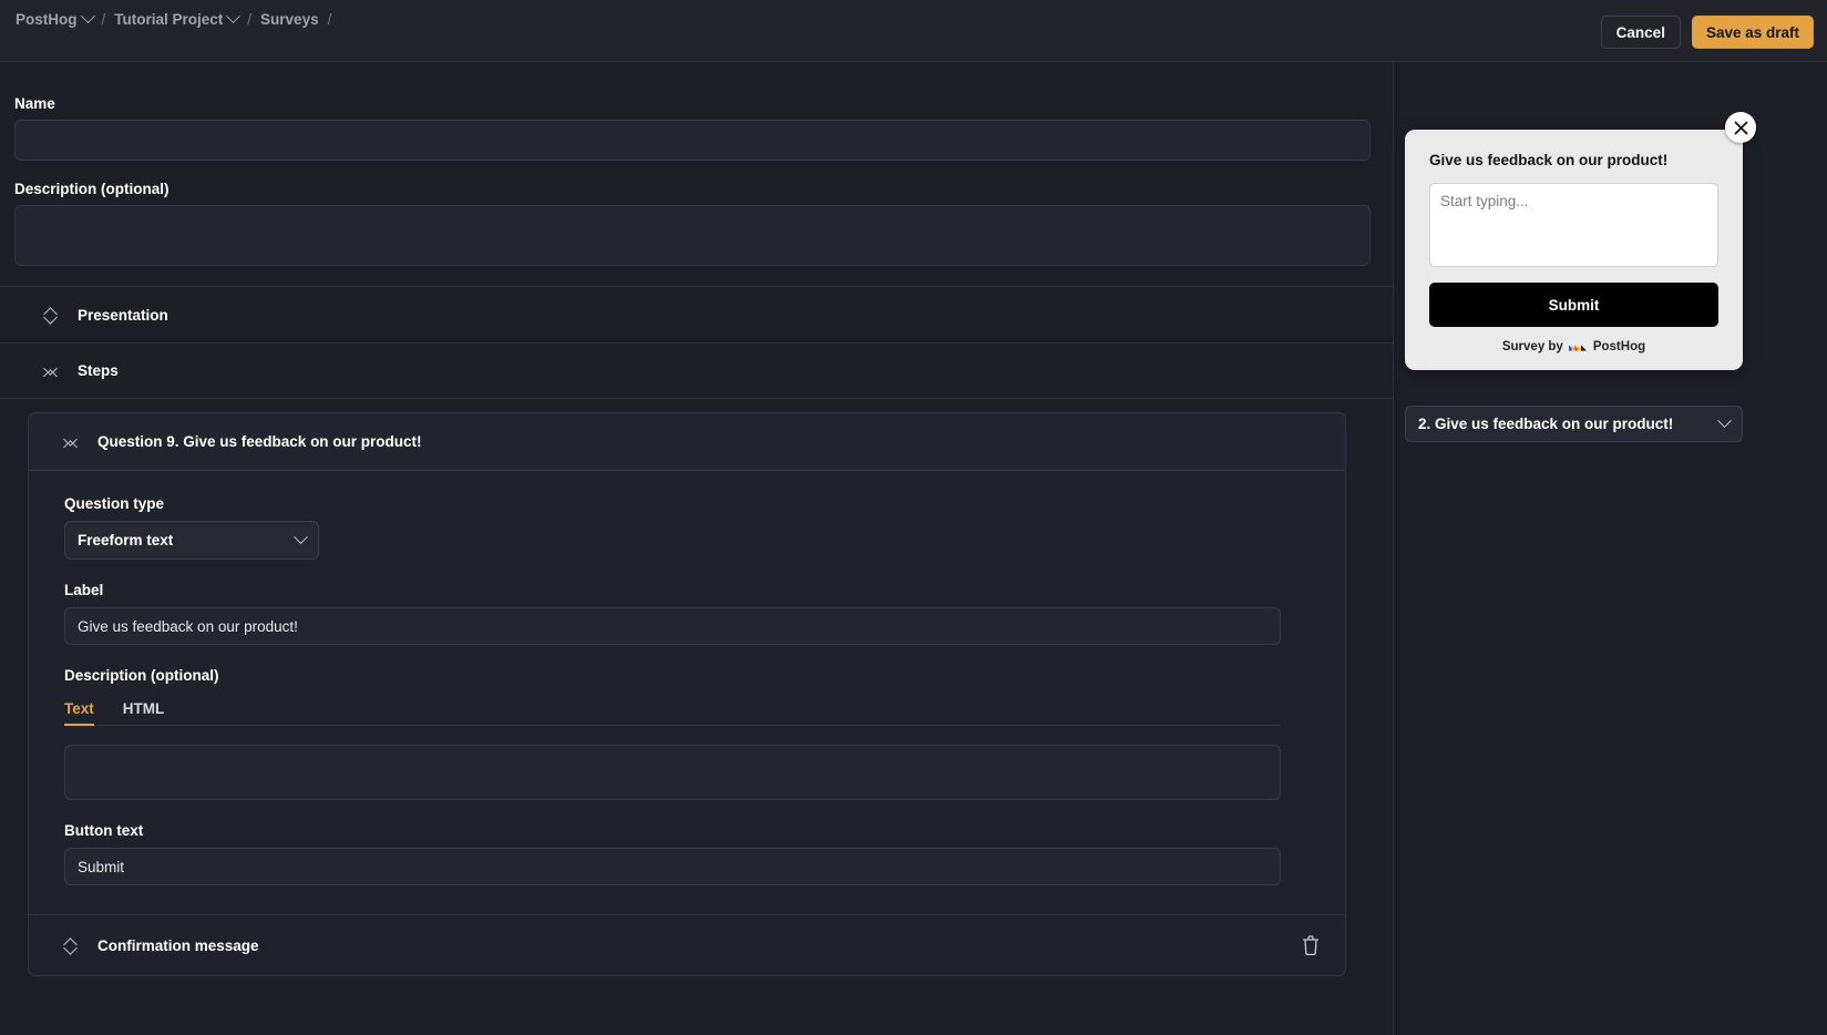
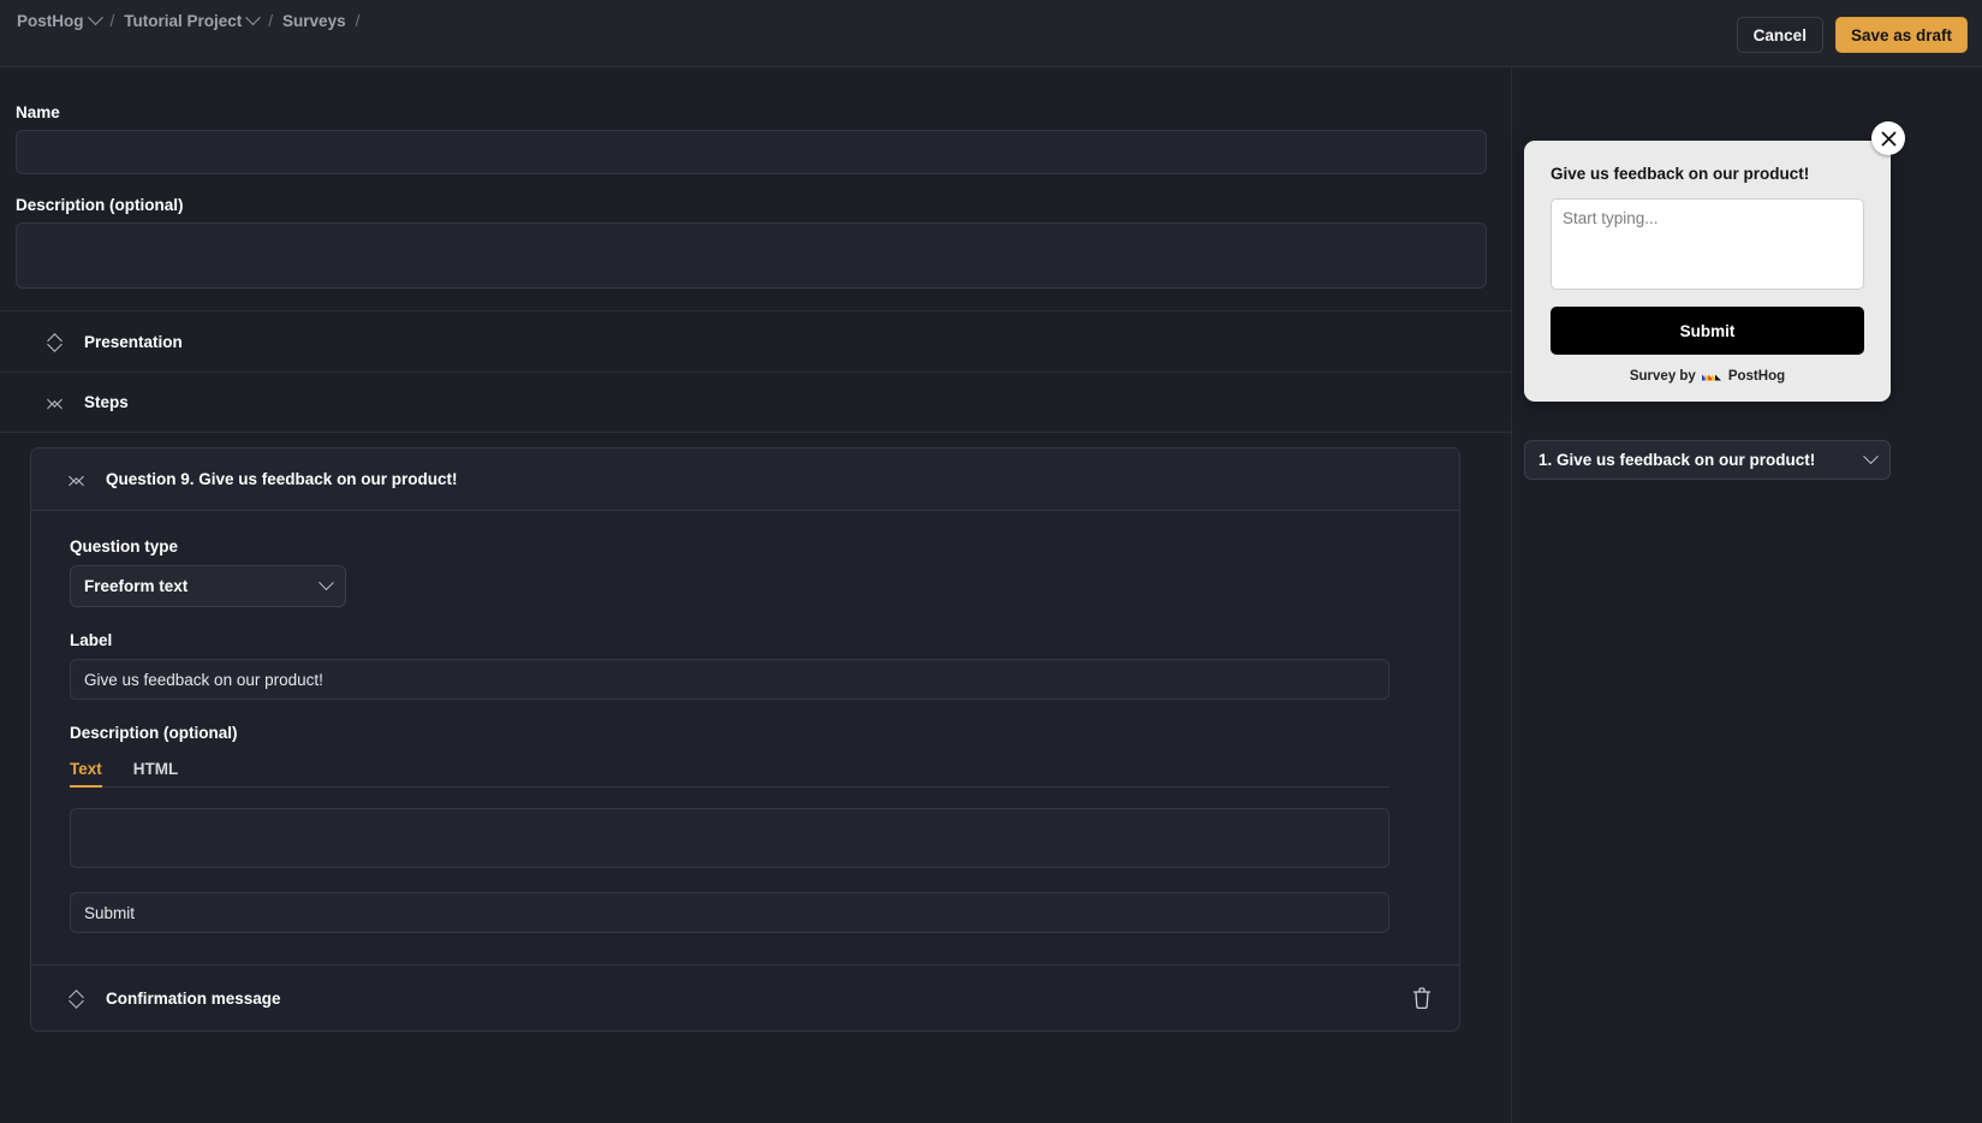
  PostHog
  /
  Tutorial Project
  /
  Surveys
  /
  Cancel
  Save as draft
  Name
  Description (optional)
  Presentation
  Steps
  Question 9. Give us feedback on our product!
  Question type
  Freeform text
  Label
  Give us feedback on our product!
  Description (optional)
  Text
  HTML
- Button text
  Submit
  Confirmation message
  Give us feedback on our product!
  Start typing...
  Submit
  Survey by
  PostHog
- 2. Give us feedback on our product!
+ 1. Give us feedback on our product!
